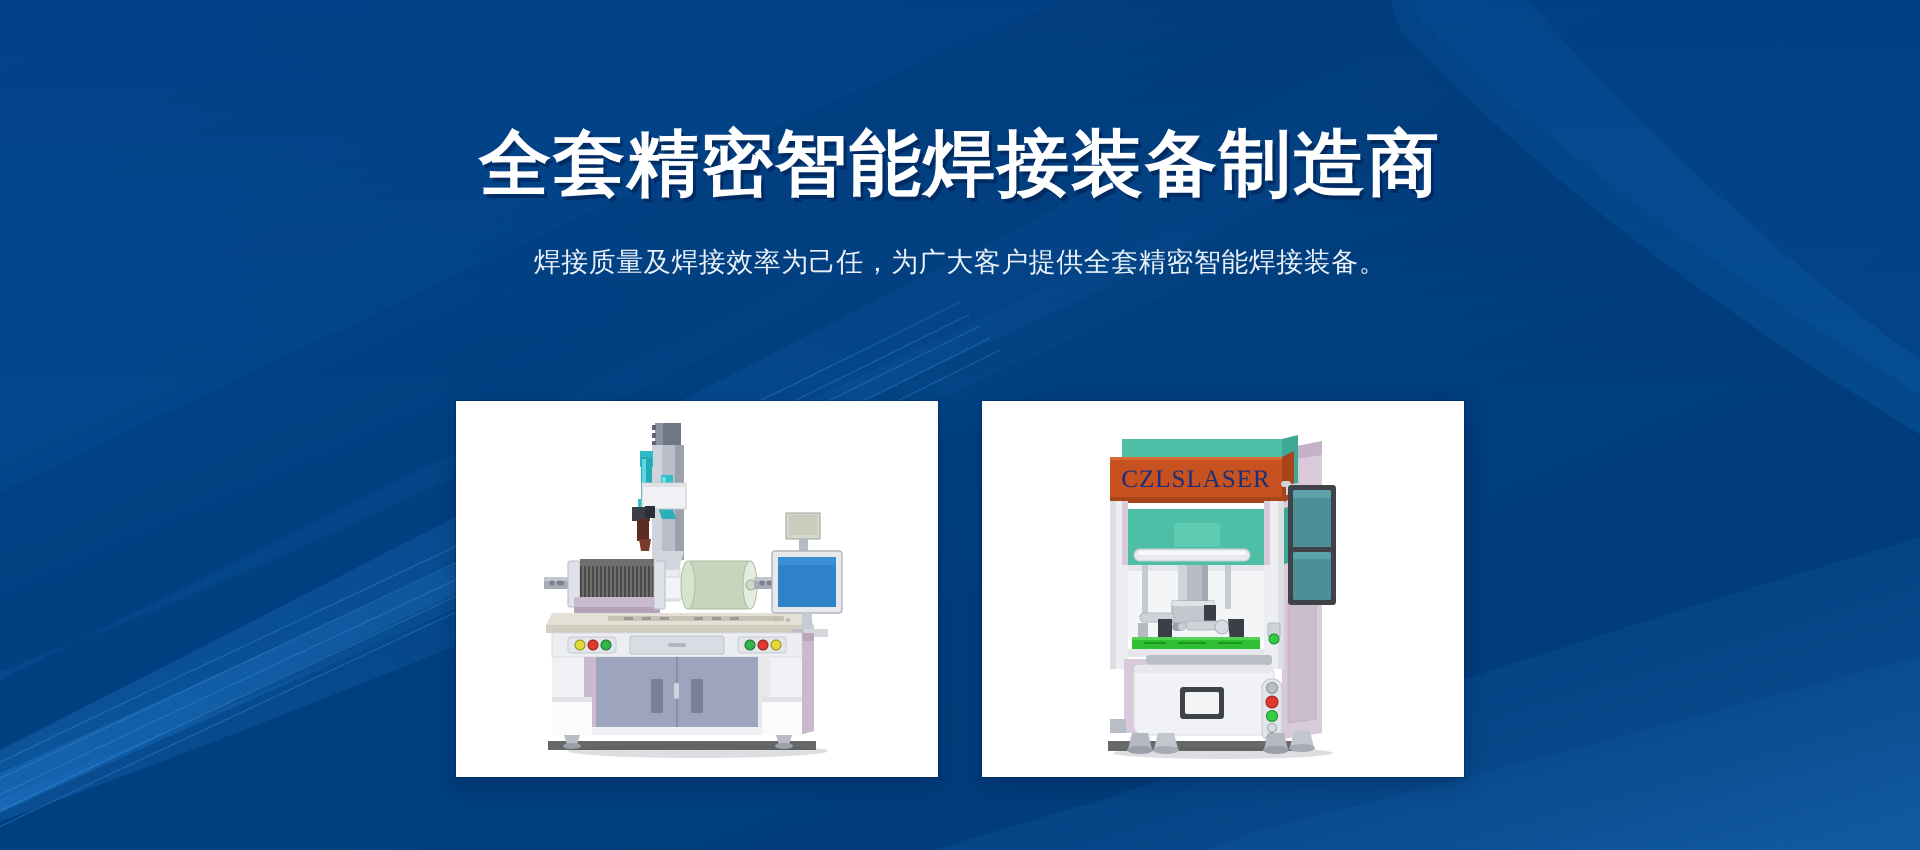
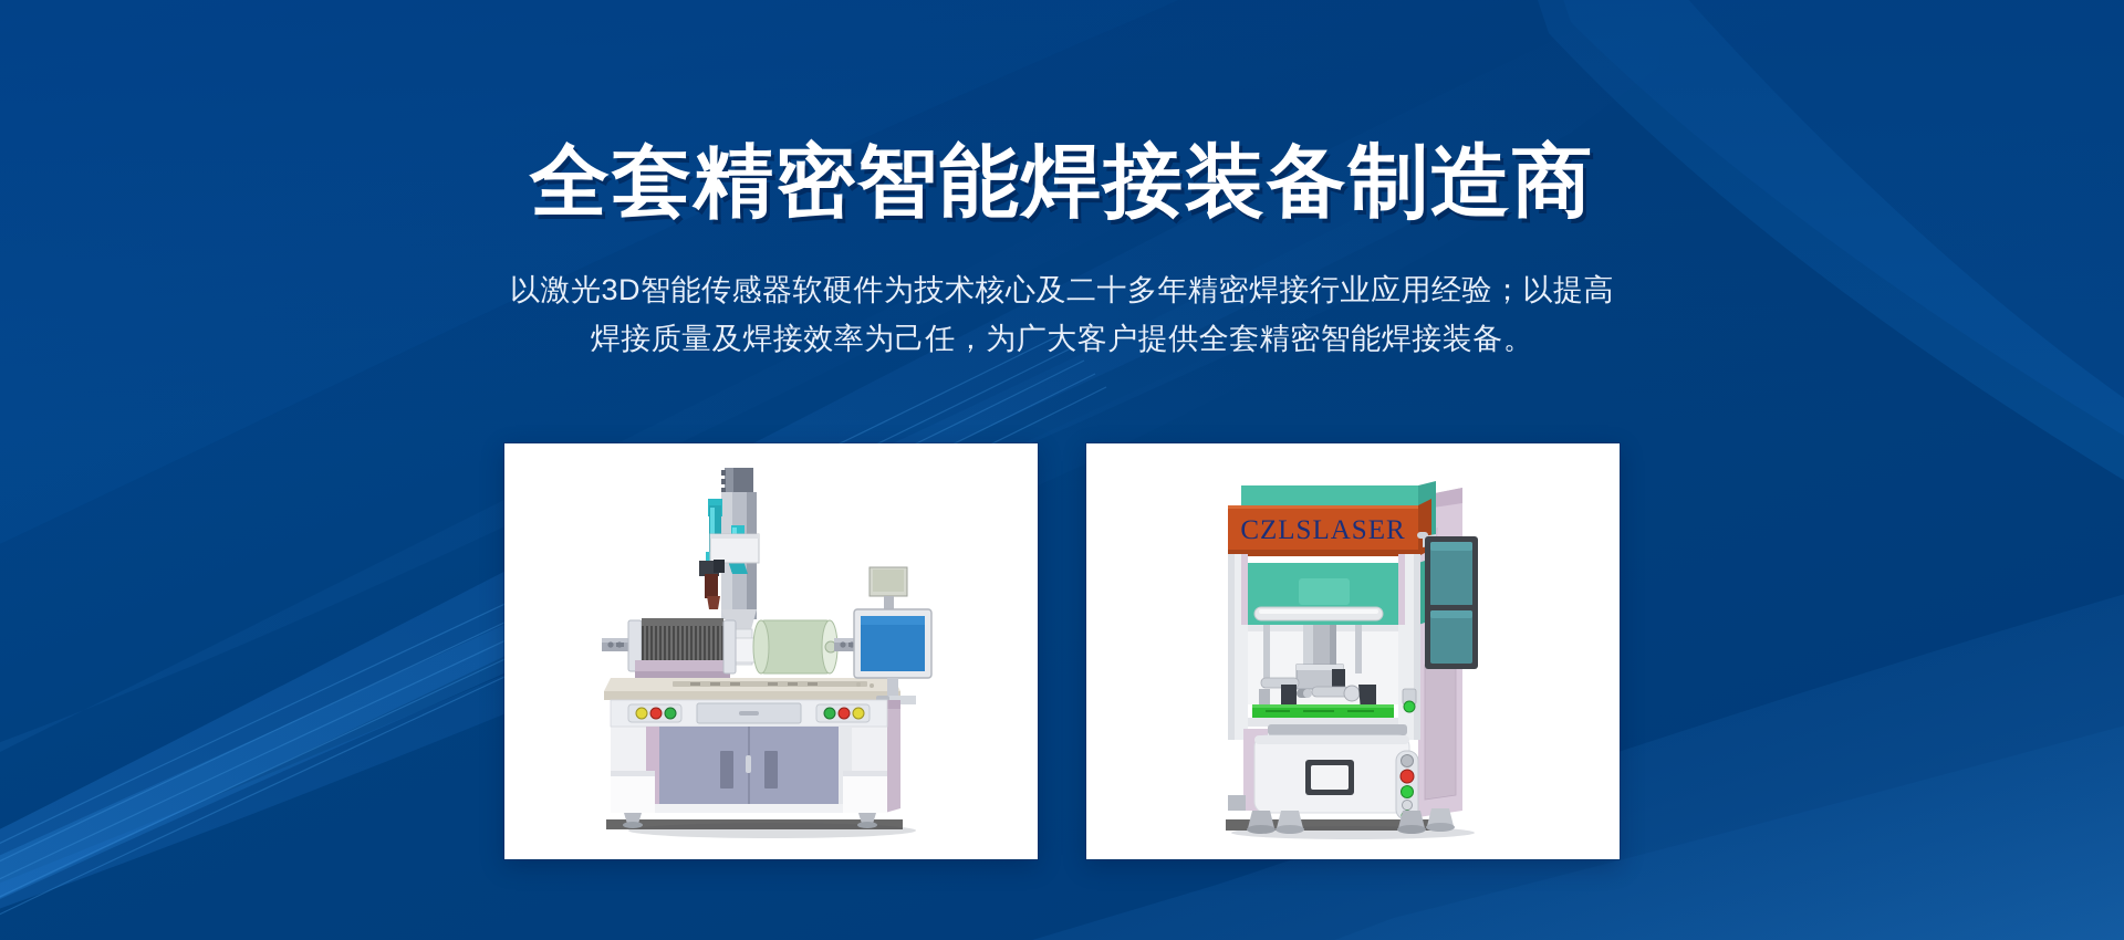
  全套精密智能焊接装备制造商
+ 以激光3D智能传感器软硬件为技术核心及二十多年精密焊接行业应用经验；以提高
  焊接质量及焊接效率为己任，为广大客户提供全套精密智能焊接装备。
  CZLSLASER
